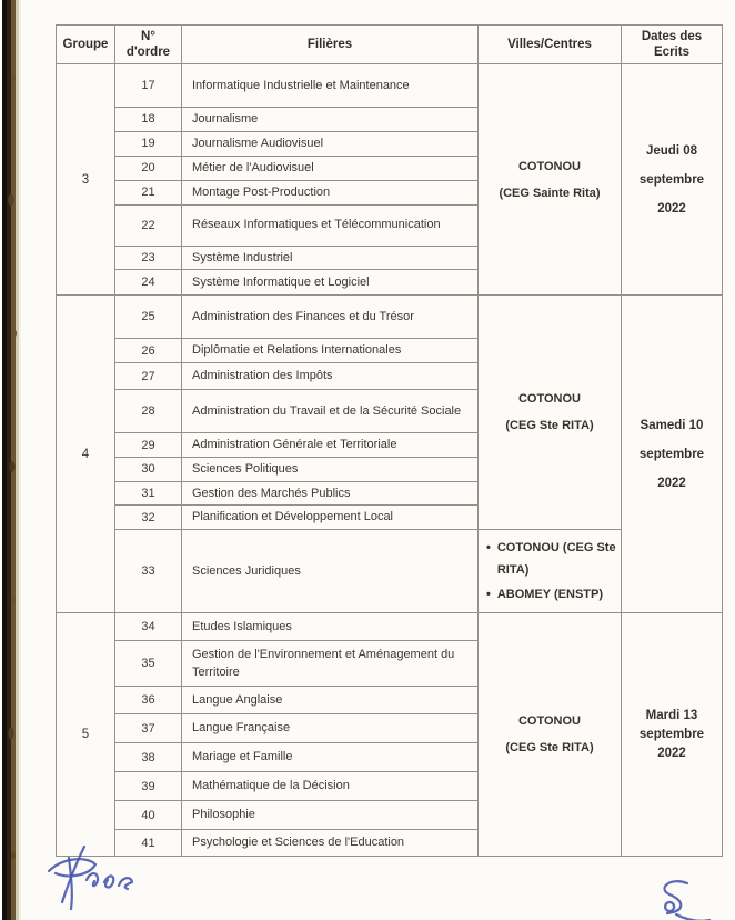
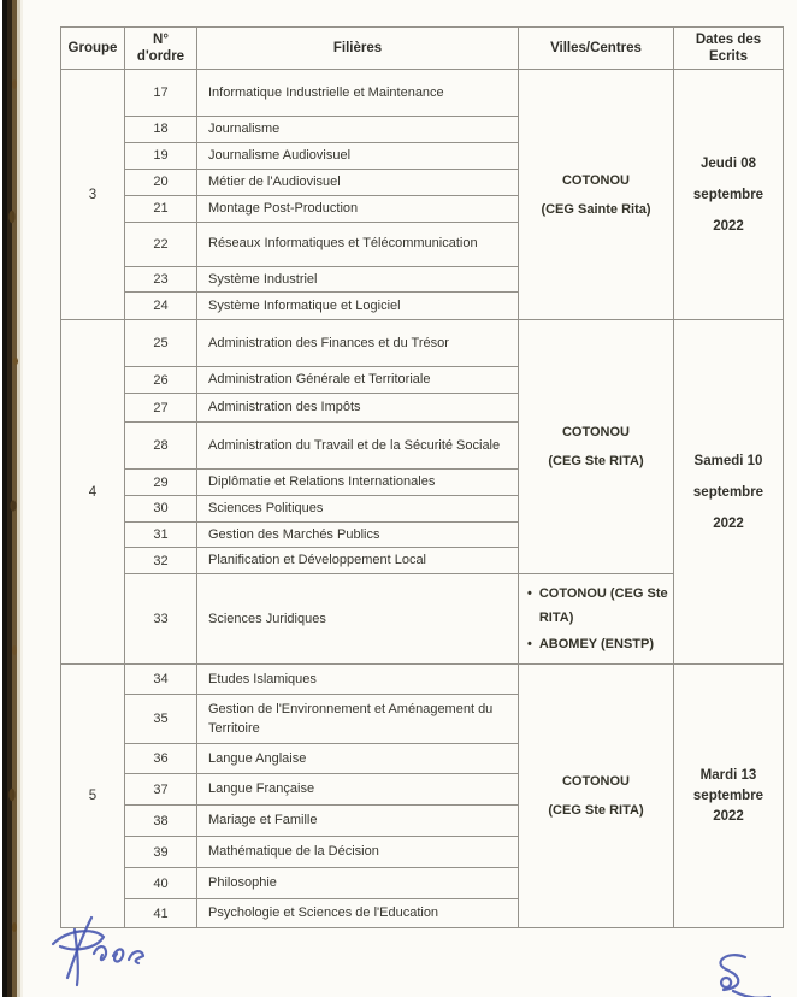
  Groupe	N° d'ordre	Filières	Villes/Centres	Dates des Ecrits
  3	17	Informatique Industrielle et Maintenance	COTONOU (CEG Sainte Rita)	Jeudi 08 septembre 2022
  18	Journalisme
  19	Journalisme Audiovisuel
  20	Métier de l'Audiovisuel
  21	Montage Post-Production
  22	Réseaux Informatiques et Télécommunication
  23	Système Industriel
  24	Système Informatique et Logiciel
  4	25	Administration des Finances et du Trésor	COTONOU (CEG Ste RITA)	Samedi 10 septembre 2022
- 26	Diplômatie et Relations Internationales
+ 26	Administration Générale et Territoriale
  27	Administration des Impôts
  28	Administration du Travail et de la Sécurité Sociale
- 29	Administration Générale et Territoriale
+ 29	Diplômatie et Relations Internationales
  30	Sciences Politiques
  31	Gestion des Marchés Publics
  32	Planification et Développement Local
  33	Sciences Juridiques	• COTONOU (CEG Ste RITA) • ABOMEY (ENSTP)
  5	34	Etudes Islamiques	COTONOU (CEG Ste RITA)	Mardi 13 septembre 2022
  35	Gestion de l'Environnement et Aménagement du Territoire
  36	Langue Anglaise
  37	Langue Française
  38	Mariage et Famille
  39	Mathématique de la Décision
  40	Philosophie
  41	Psychologie et Sciences de l'Education
